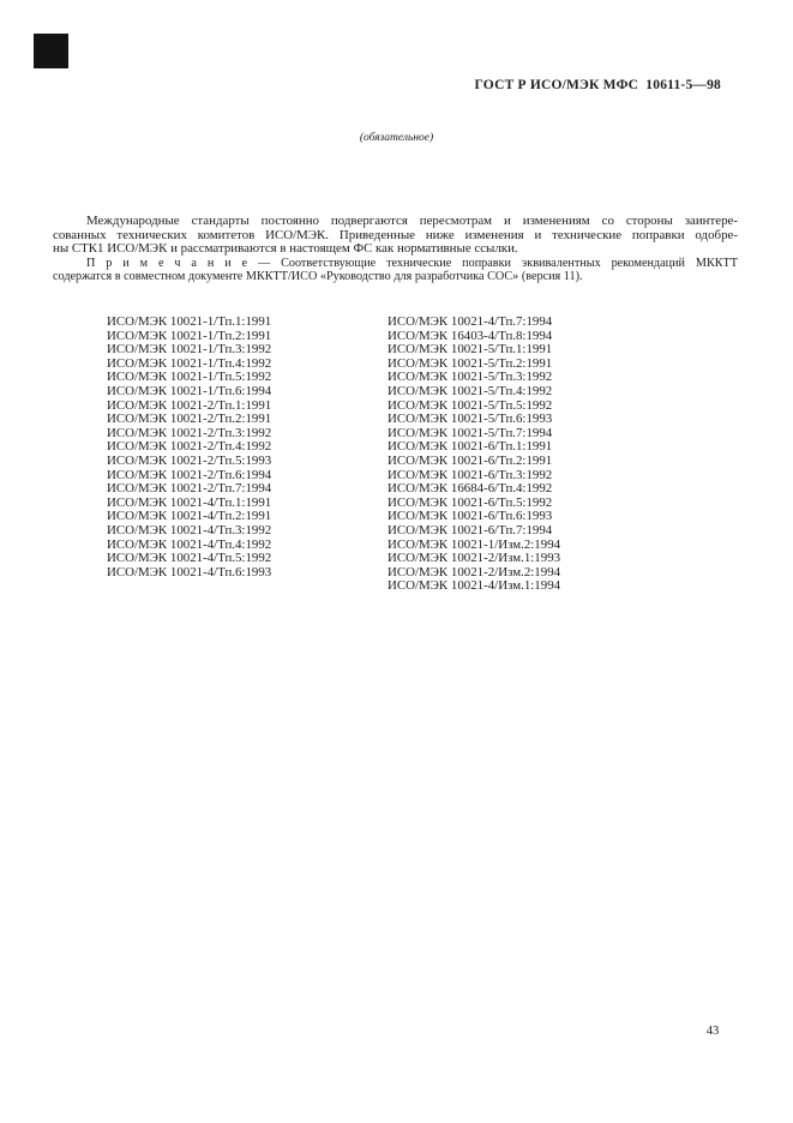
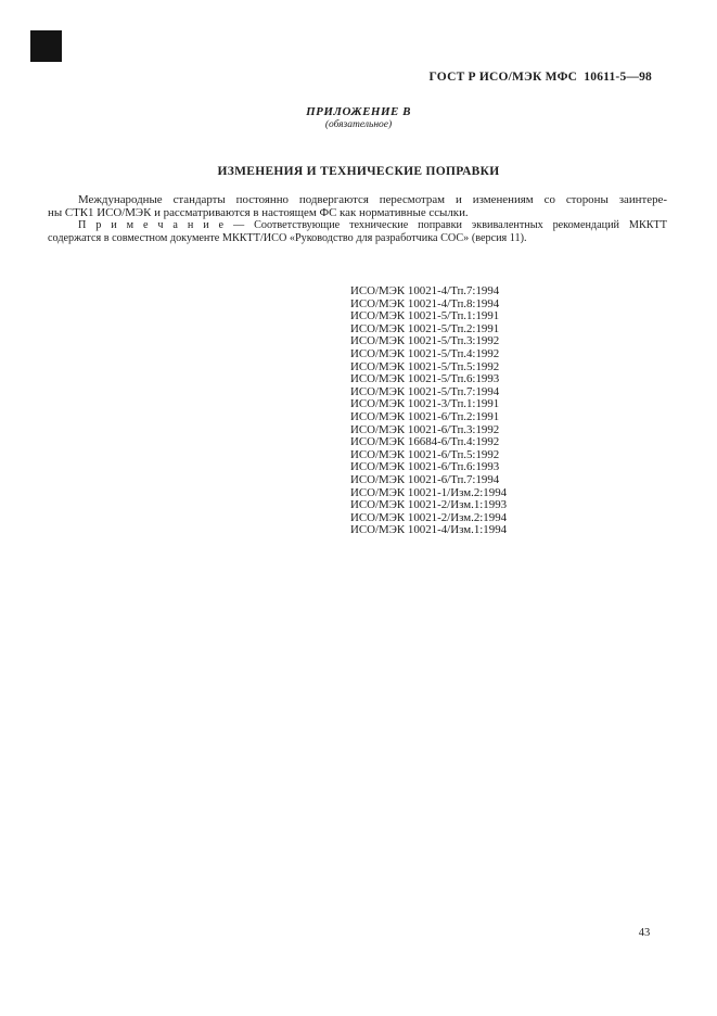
  ГОСТ Р ИСО/МЭК МФС 10611-5—98
+ ПРИЛОЖЕНИЕ В
  (обязательное)
+ ИЗМЕНЕНИЯ И ТЕХНИЧЕСКИЕ ПОПРАВКИ
  Международные стандарты постоянно подвергаются пересмотрам и изменениям со стороны заинтере-
- сованных технических комитетов ИСО/МЭК. Приведенные ниже изменения и технические поправки одобре-
  ны СТК1 ИСО/МЭК и рассматриваются в настоящем ФС как нормативные ссылки.
  П р и м е ч а н и е — Соответствующие технические поправки эквивалентных рекомендаций МККТТ
  содержатся в совместном документе МККТТ/ИСО «Руководство для разработчика СОС» (версия 11).
- ИСО/МЭК 10021-1/Тп.1:1991
- ИСО/МЭК 10021-1/Тп.2:1991
- ИСО/МЭК 10021-1/Тп.3:1992
- ИСО/МЭК 10021-1/Тп.4:1992
- ИСО/МЭК 10021-1/Тп.5:1992
- ИСО/МЭК 10021-1/Тп.6:1994
- ИСО/МЭК 10021-2/Тп.1:1991
- ИСО/МЭК 10021-2/Тп.2:1991
- ИСО/МЭК 10021-2/Тп.3:1992
- ИСО/МЭК 10021-2/Тп.4:1992
- ИСО/МЭК 10021-2/Тп.5:1993
- ИСО/МЭК 10021-2/Тп.6:1994
- ИСО/МЭК 10021-2/Тп.7:1994
- ИСО/МЭК 10021-4/Тп.1:1991
- ИСО/МЭК 10021-4/Тп.2:1991
- ИСО/МЭК 10021-4/Тп.3:1992
- ИСО/МЭК 10021-4/Тп.4:1992
- ИСО/МЭК 10021-4/Тп.5:1992
- ИСО/МЭК 10021-4/Тп.6:1993
  ИСО/МЭК 10021-4/Тп.7:1994
- ИСО/МЭК 16403-4/Тп.8:1994
+ ИСО/МЭК 10021-4/Тп.8:1994
  ИСО/МЭК 10021-5/Тп.1:1991
  ИСО/МЭК 10021-5/Тп.2:1991
  ИСО/МЭК 10021-5/Тп.3:1992
  ИСО/МЭК 10021-5/Тп.4:1992
  ИСО/МЭК 10021-5/Тп.5:1992
  ИСО/МЭК 10021-5/Тп.6:1993
  ИСО/МЭК 10021-5/Тп.7:1994
- ИСО/МЭК 10021-6/Тп.1:1991
+ ИСО/МЭК 10021-3/Тп.1:1991
  ИСО/МЭК 10021-6/Тп.2:1991
  ИСО/МЭК 10021-6/Тп.3:1992
  ИСО/МЭК 16684-6/Тп.4:1992
  ИСО/МЭК 10021-6/Тп.5:1992
  ИСО/МЭК 10021-6/Тп.6:1993
  ИСО/МЭК 10021-6/Тп.7:1994
  ИСО/МЭК 10021-1/Изм.2:1994
  ИСО/МЭК 10021-2/Изм.1:1993
  ИСО/МЭК 10021-2/Изм.2:1994
  ИСО/МЭК 10021-4/Изм.1:1994
  43
